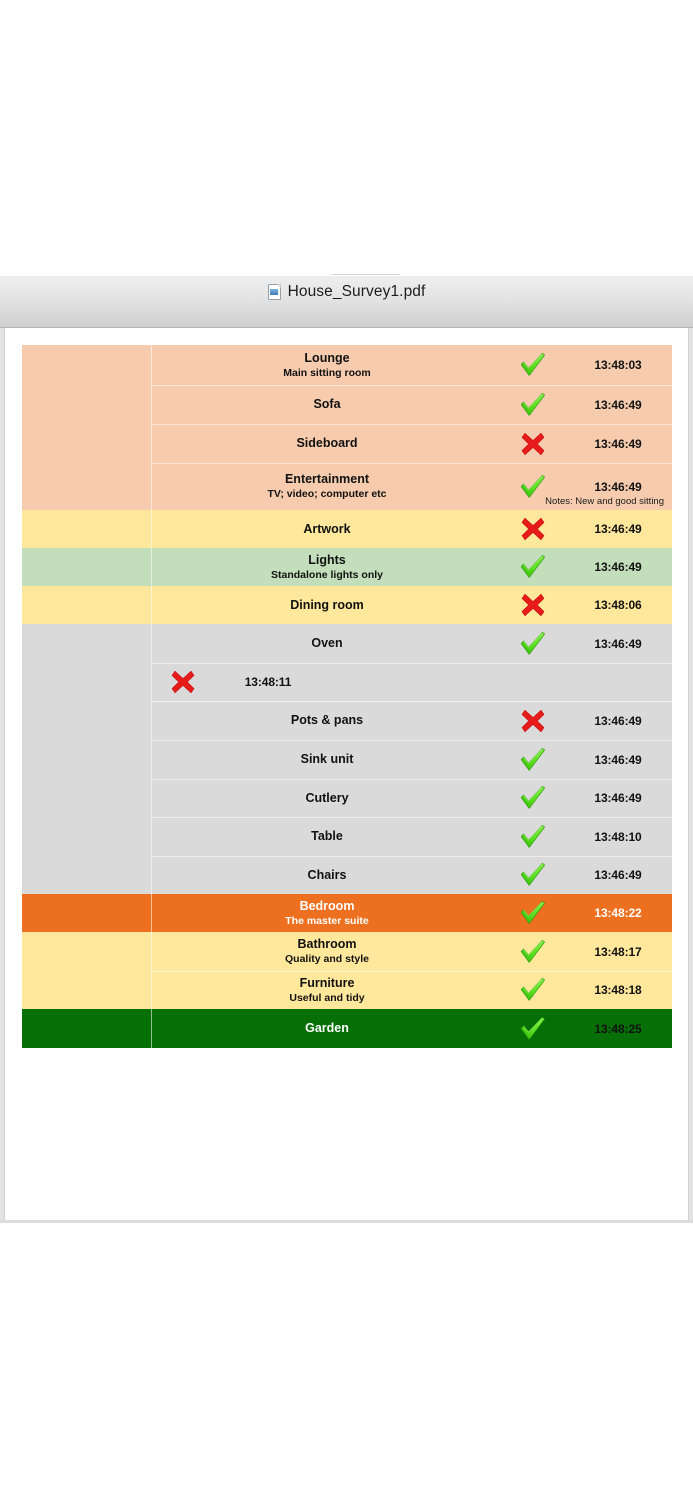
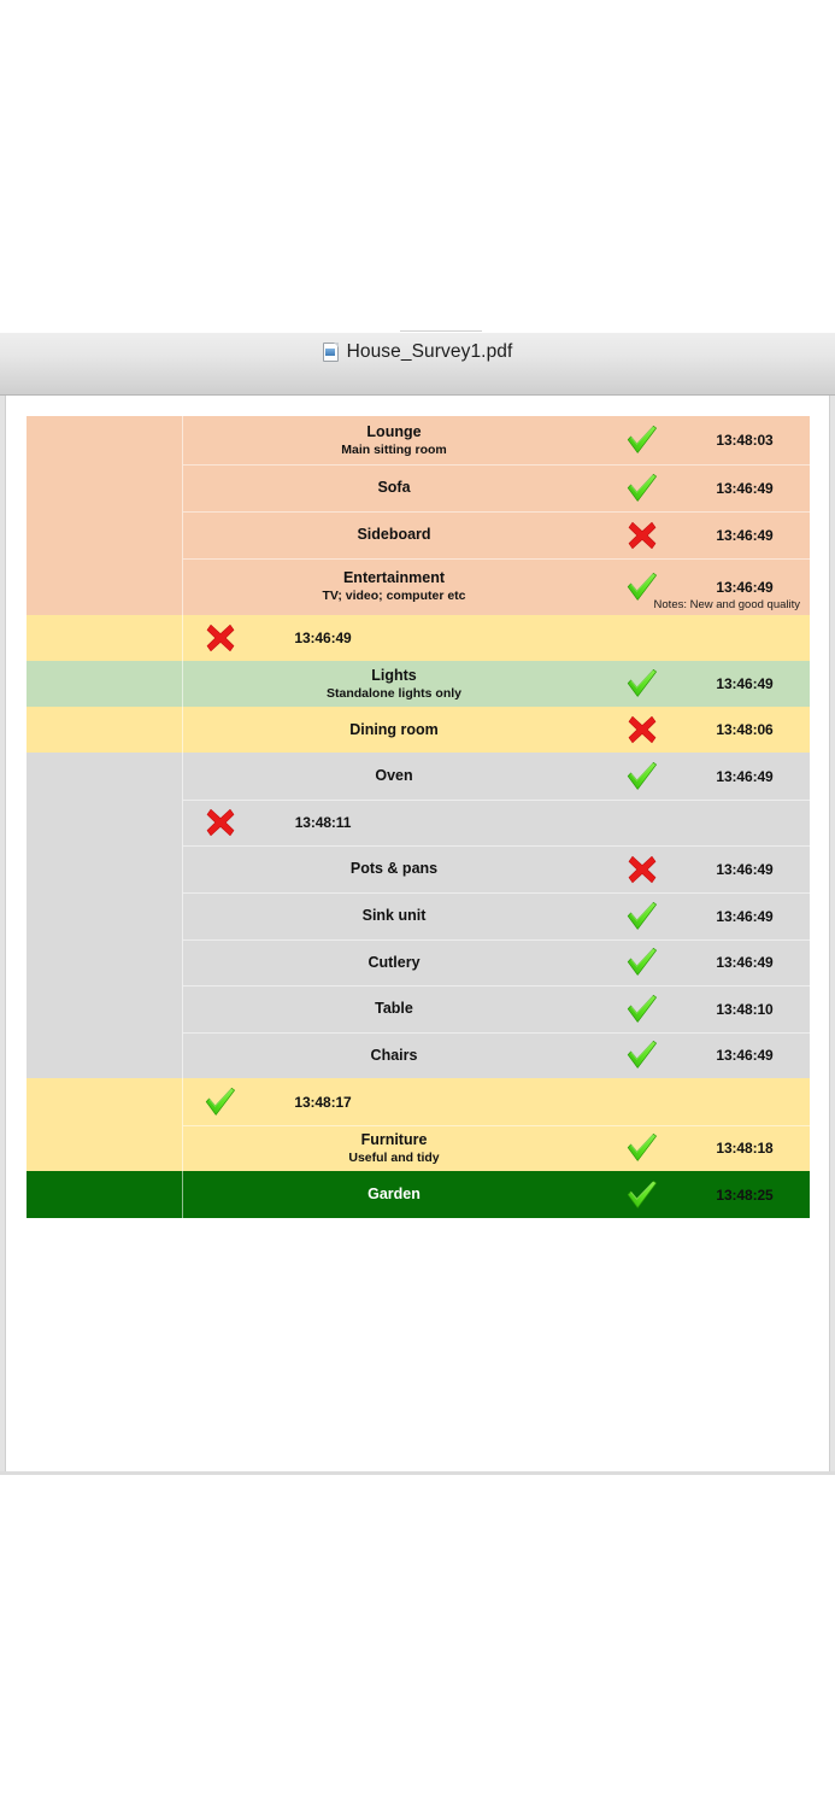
  House_Survey1.pdf
  Lounge
  Main sitting room
  13:48:03
  Sofa
  13:46:49
  Sideboard
  13:46:49
  Entertainment
  TV; video; computer etc
  13:46:49
- Notes: New and good sitting
+ Notes: New and good quality
- Artwork
  13:46:49
  Lights
  Standalone lights only
  13:46:49
  Dining room
  13:48:06
  Oven
  13:46:49
  13:48:11
  Pots & pans
  13:46:49
  Sink unit
  13:46:49
  Cutlery
  13:46:49
  Table
  13:48:10
  Chairs
  13:46:49
- Bedroom
- The master suite
- 13:48:22
- Bathroom
- Quality and style
  13:48:17
  Furniture
  Useful and tidy
  13:48:18
  Garden
  13:48:25
